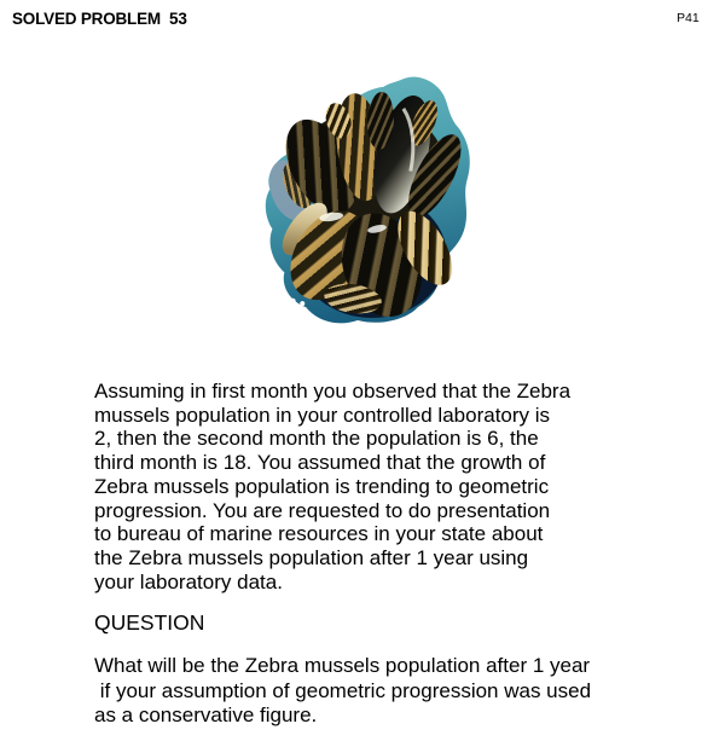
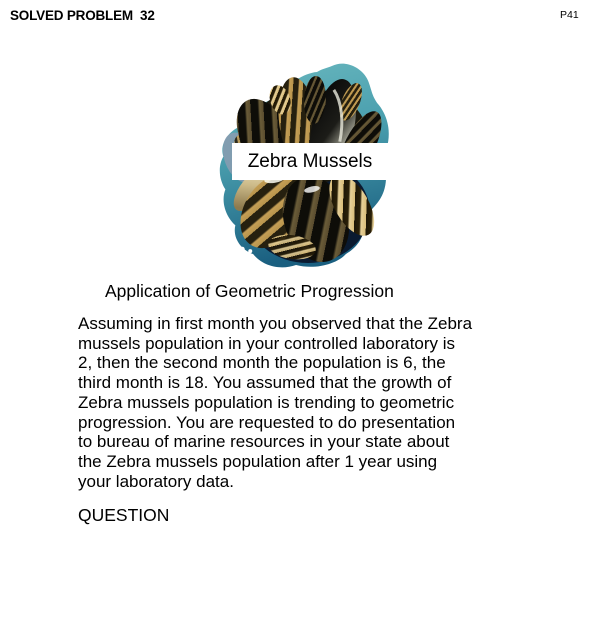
- SOLVED PROBLEM 53
+ SOLVED PROBLEM 32
  P41
+ Zebra Mussels
+ Application of Geometric Progression
  Assuming in first month you observed that the Zebra
  mussels population in your controlled laboratory is
  2, then the second month the population is 6, the
  third month is 18. You assumed that the growth of
  Zebra mussels population is trending to geometric
  progression. You are requested to do presentation
  to bureau of marine resources in your state about
  the Zebra mussels population after 1 year using
  your laboratory data.
  QUESTION
- What will be the Zebra mussels population after 1 year
- if your assumption of geometric progression was used
- as a conservative figure.
